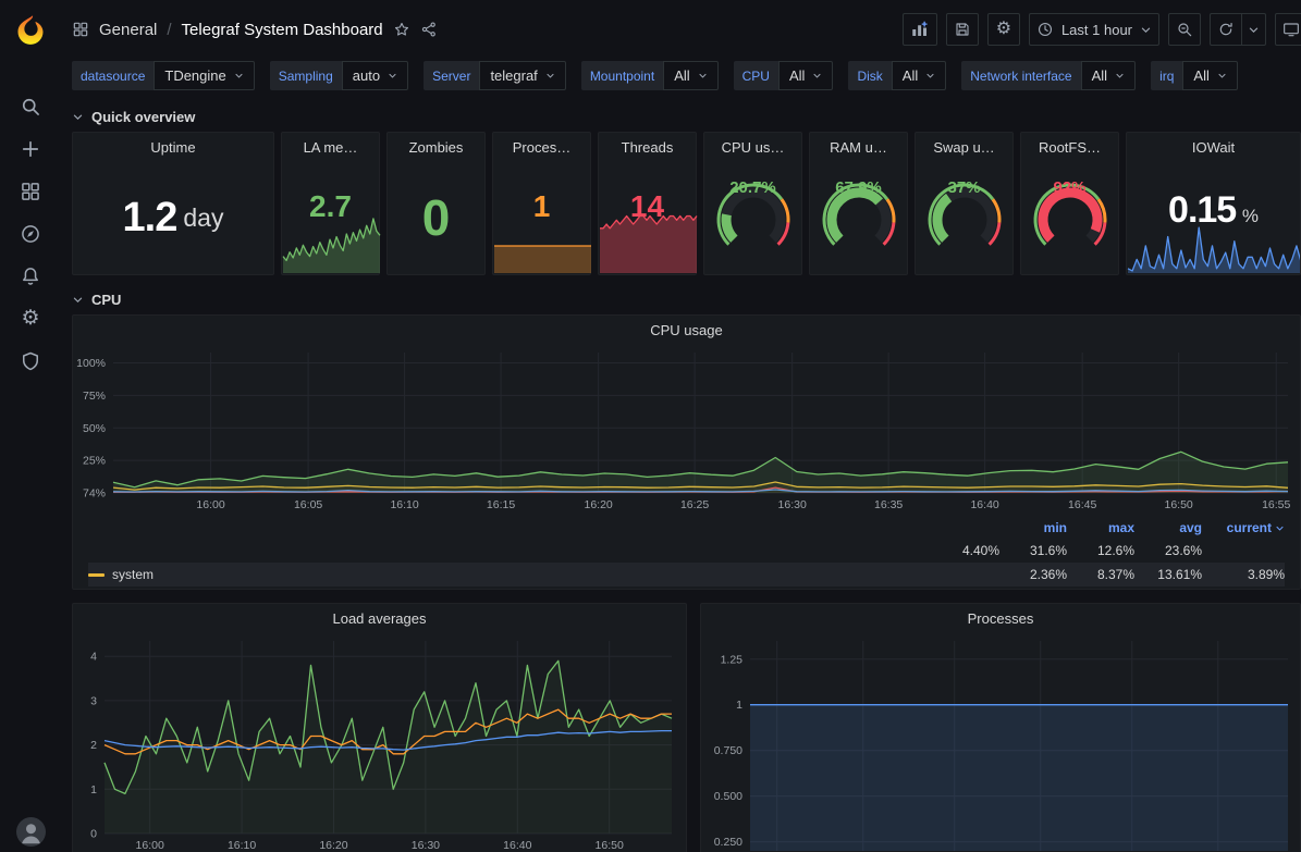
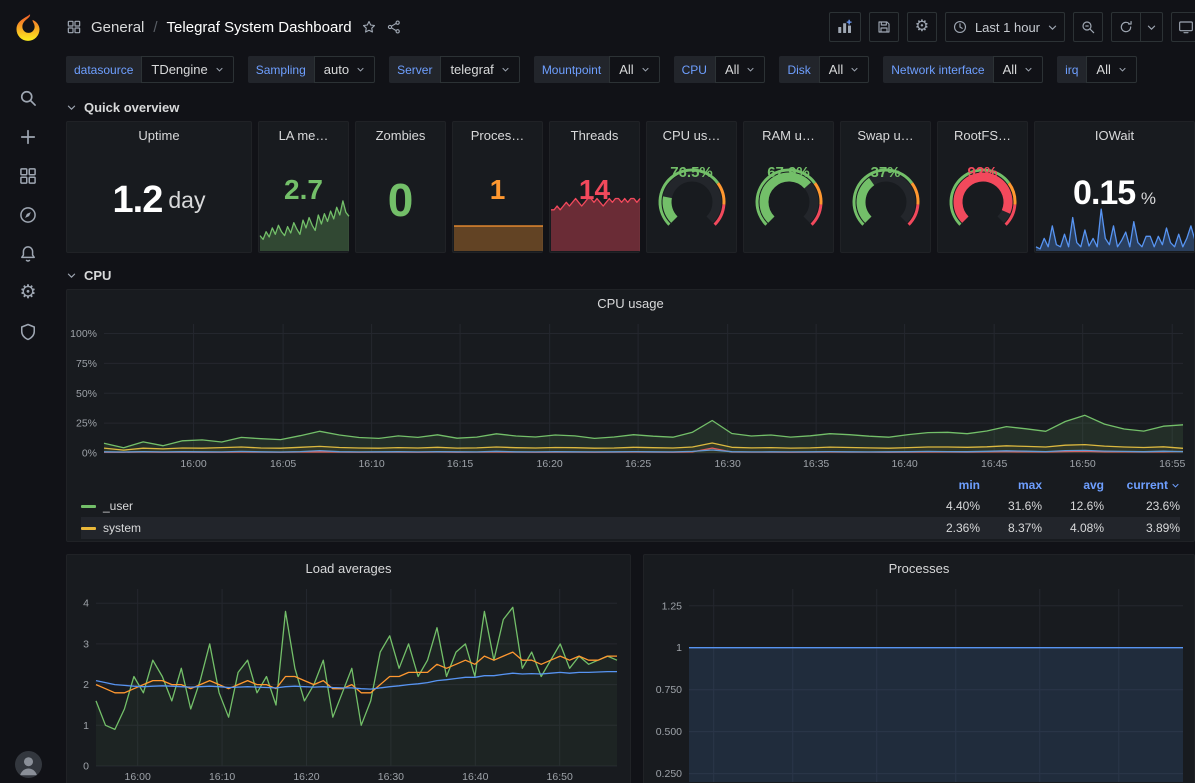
  ⚙
  General
  /
  Telegraf System Dashboard
  ⚙
  Last 1 hour
  datasource
  TDengine
  Sampling
  auto
  Server
  telegraf
  Mountpoint
  All
  CPU
  All
  Disk
  All
  Network interface
  All
  irq
  All
  Quick overview
  Uptime
  1.2
  day
  LA me…
  2.7
  Zombies
  0
  Proces…
  1
  Threads
  14
  CPU us…
- 20.7%
+ 76.5%
  RAM u…
  67.9%
  Swap u…
  37%
  RootFS…
  92%
  IOWait
  0.15 %
  CPU
  CPU usage
- 74%
+ 0%
  25%
  50%
  75%
  100%
  16:00
  16:05
  16:10
  16:15
  16:20
  16:25
  16:30
  16:35
  16:40
  16:45
  16:50
  16:55
  min
  max
  avg
  current
+ _user
  4.40%
  31.6%
  12.6%
  23.6%
  system
  2.36%
  8.37%
- 13.61%
+ 4.08%
  3.89%
  Load averages
  0
  1
  2
  3
  4
  16:00
  16:10
  16:20
  16:30
  16:40
  16:50
  Processes
  1.25
  1
  0.750
  0.500
  0.250
